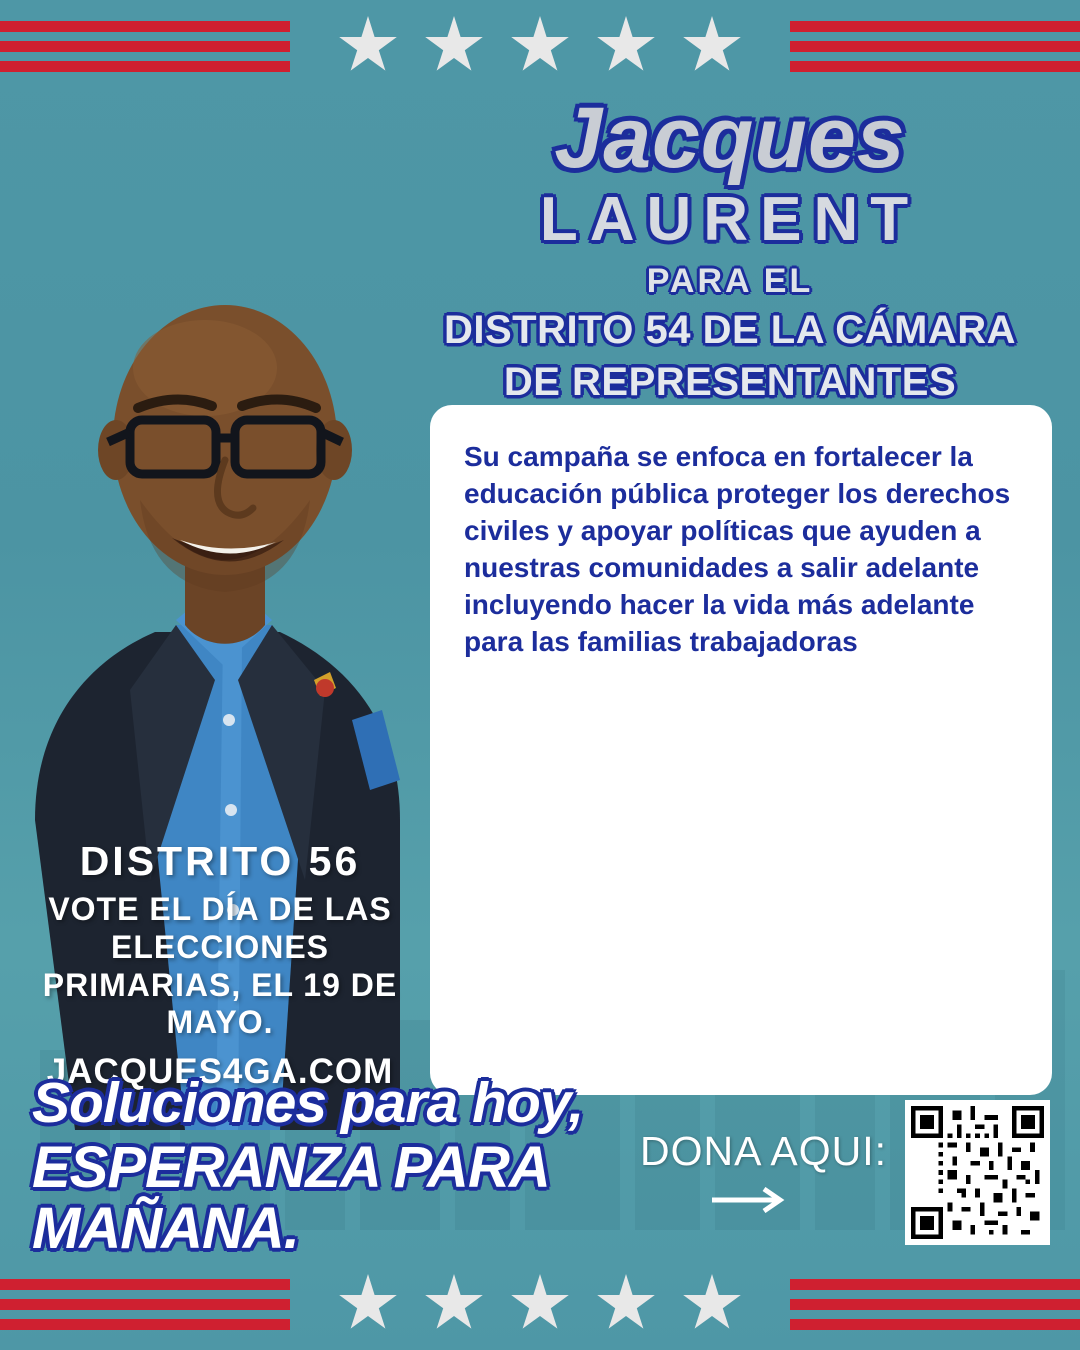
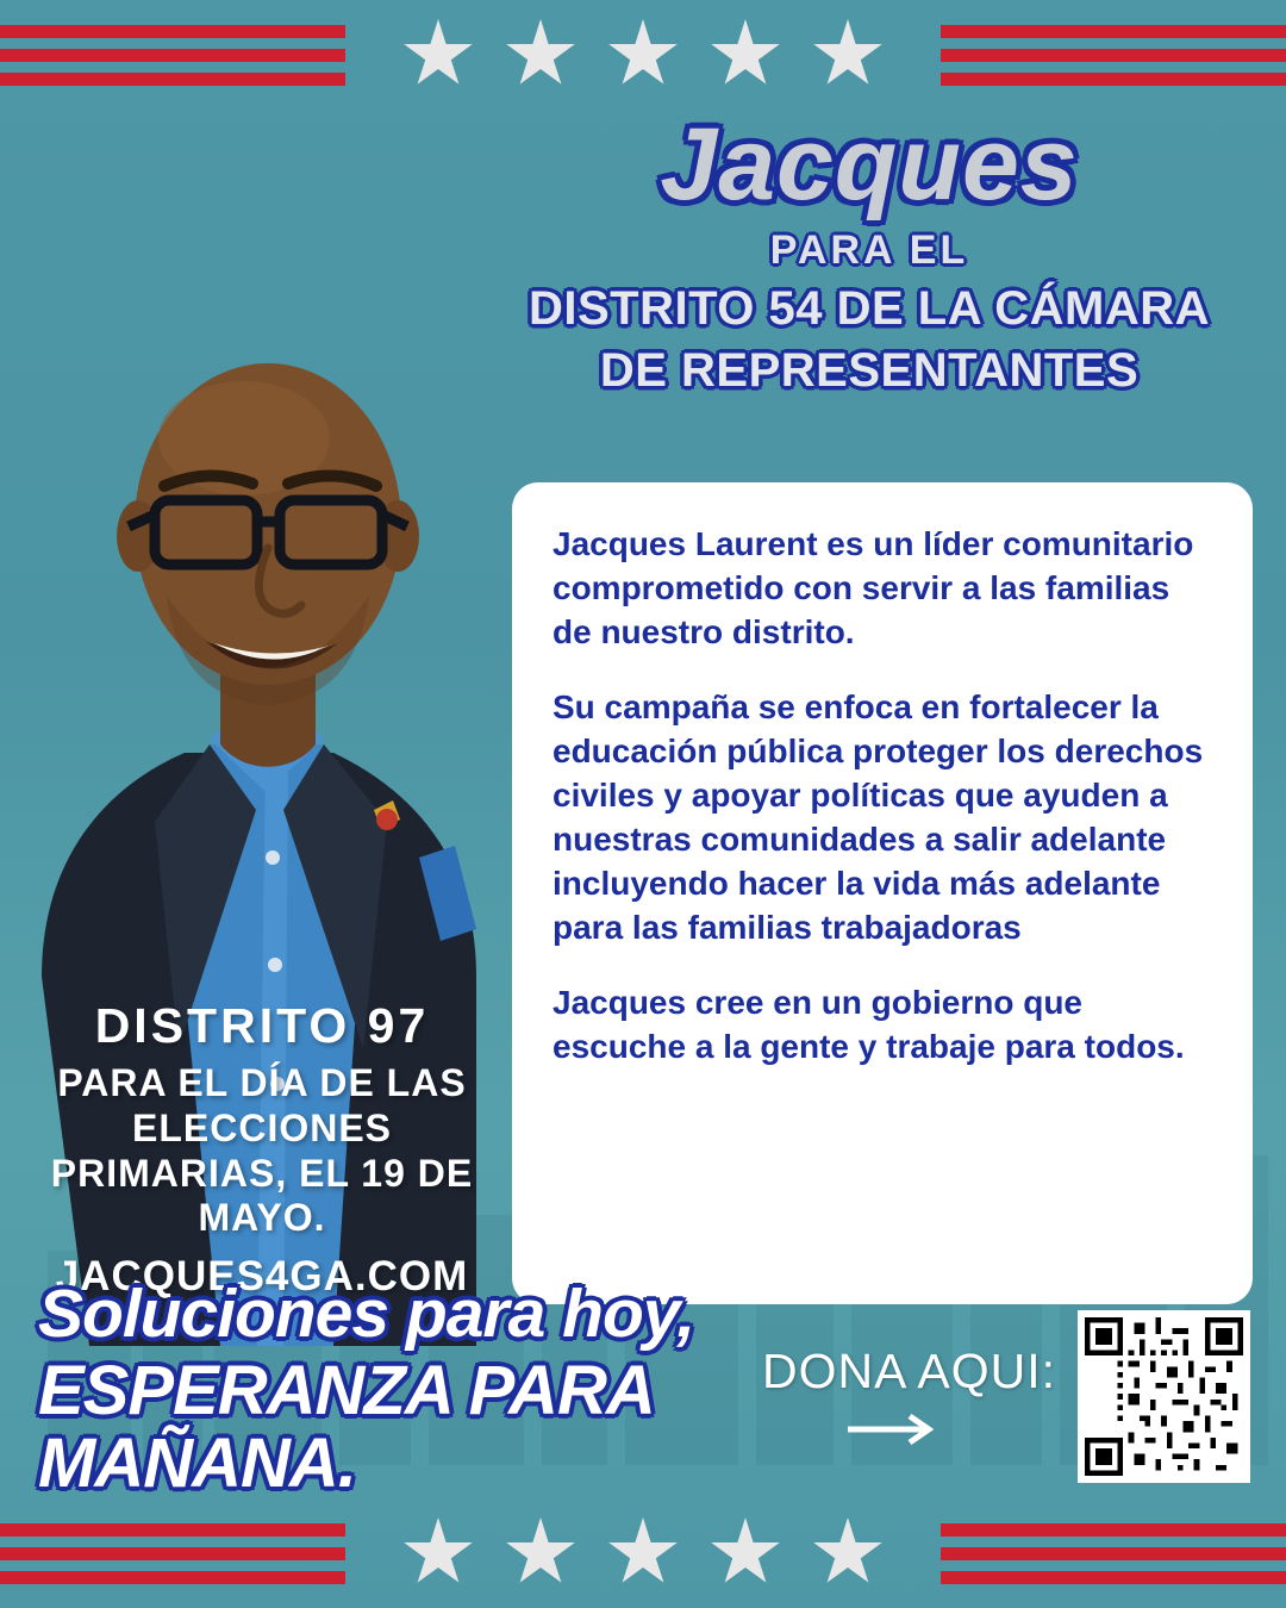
  Jacques
- LAURENT
  PARA EL
  DISTRITO 54 DE LA CÁMARA
  DE REPRESENTANTES
+ Jacques Laurent es un líder comunitario comprometido con servir a las familias de nuestro distrito.
  Su campaña se enfoca en fortalecer la educación pública proteger los derechos civiles y apoyar políticas que ayuden a nuestras comunidades a salir adelante incluyendo hacer la vida más adelante para las familias trabajadoras
+ Jacques cree en un gobierno que escuche a la gente y trabaje para todos.
- DISTRITO 56
+ DISTRITO 97
- VOTE EL DÍA DE LAS ELECCIONES PRIMARIAS, EL 19 DE MAYO.
+ PARA EL DÍA DE LAS ELECCIONES PRIMARIAS, EL 19 DE MAYO.
  JACQUES4GA.COM
  Soluciones para hoy,
  ESPERANZA PARA MAÑANA.
  DONA AQUI:
